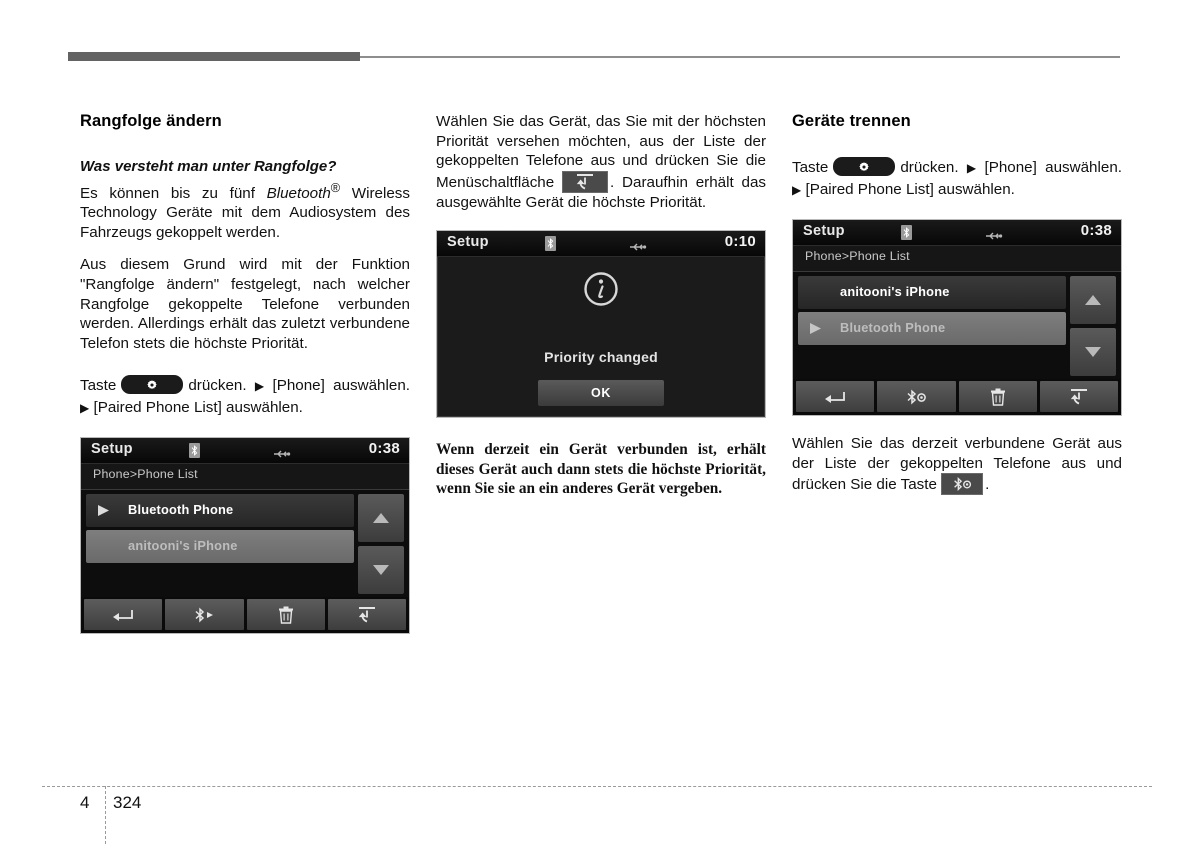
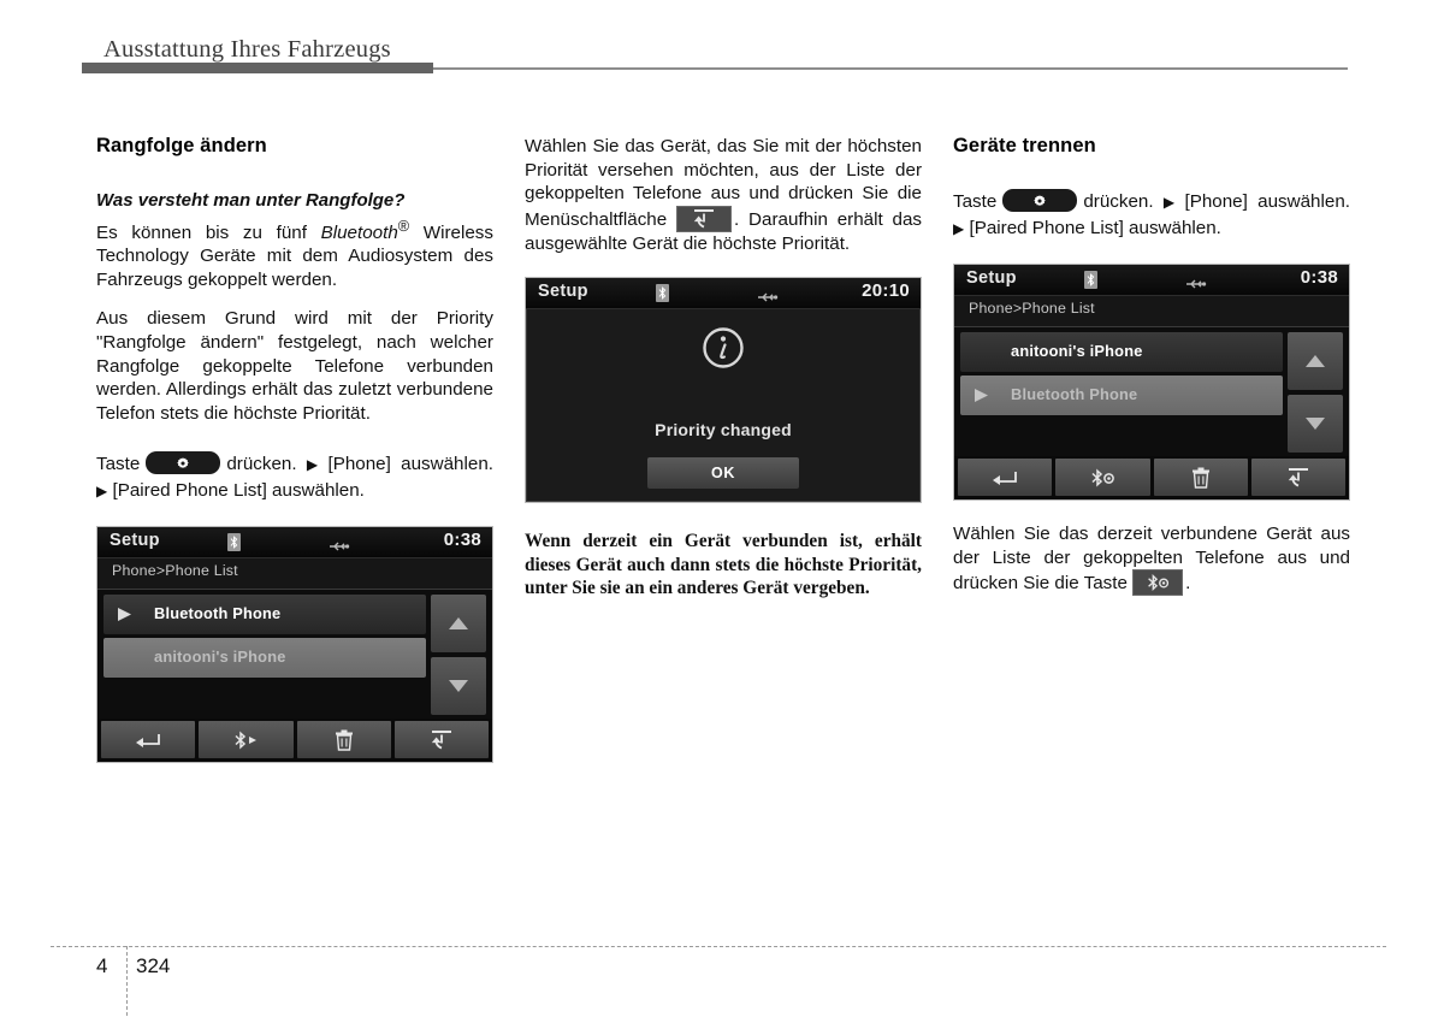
+ Ausstattung Ihres Fahrzeugs
  Rangfolge ändern
  Was versteht man unter Rangfolge?
  Es können bis zu fünf Bluetooth® Wireless Technology Geräte mit dem Audiosystem des Fahrzeugs gekoppelt werden.
- Aus diesem Grund wird mit der Funktion "Rangfolge ändern" festgelegt, nach welcher Rangfolge gekoppelte Telefone verbunden werden. Allerdings erhält das zuletzt verbundene Telefon stets die höchste Priorität.
+ Aus diesem Grund wird mit der Priority "Rangfolge ändern" festgelegt, nach welcher Rangfolge gekoppelte Telefone verbunden werden. Allerdings erhält das zuletzt verbundene Telefon stets die höchste Priorität.
  Taste drücken. ▶ [Phone] auswählen. ▶ [Paired Phone List] auswählen.
  Setup
  0:38
  Phone>Phone List
  Bluetooth Phone
  anitooni's iPhone
  Wählen Sie das Gerät, das Sie mit der höchsten Priorität versehen möchten, aus der Liste der gekoppelten Telefone aus und drücken Sie die Menüschaltfläche . Daraufhin erhält das ausgewählte Gerät die höchste Priorität.
  Setup
- 0:10
+ 20:10
  Priority changed
  OK
- Wenn derzeit ein Gerät verbunden ist, erhält dieses Gerät auch dann stets die höchste Priorität, wenn Sie sie an ein anderes Gerät vergeben.
+ Wenn derzeit ein Gerät verbunden ist, erhält dieses Gerät auch dann stets die höchste Priorität, unter Sie sie an ein anderes Gerät vergeben.
  Geräte trennen
  Taste drücken. ▶ [Phone] auswählen. ▶ [Paired Phone List] auswählen.
  Setup
  0:38
  Phone>Phone List
  anitooni's iPhone
  Bluetooth Phone
  Wählen Sie das derzeit verbundene Gerät aus der Liste der gekoppelten Telefone aus und drücken Sie die Taste .
  4
  324
